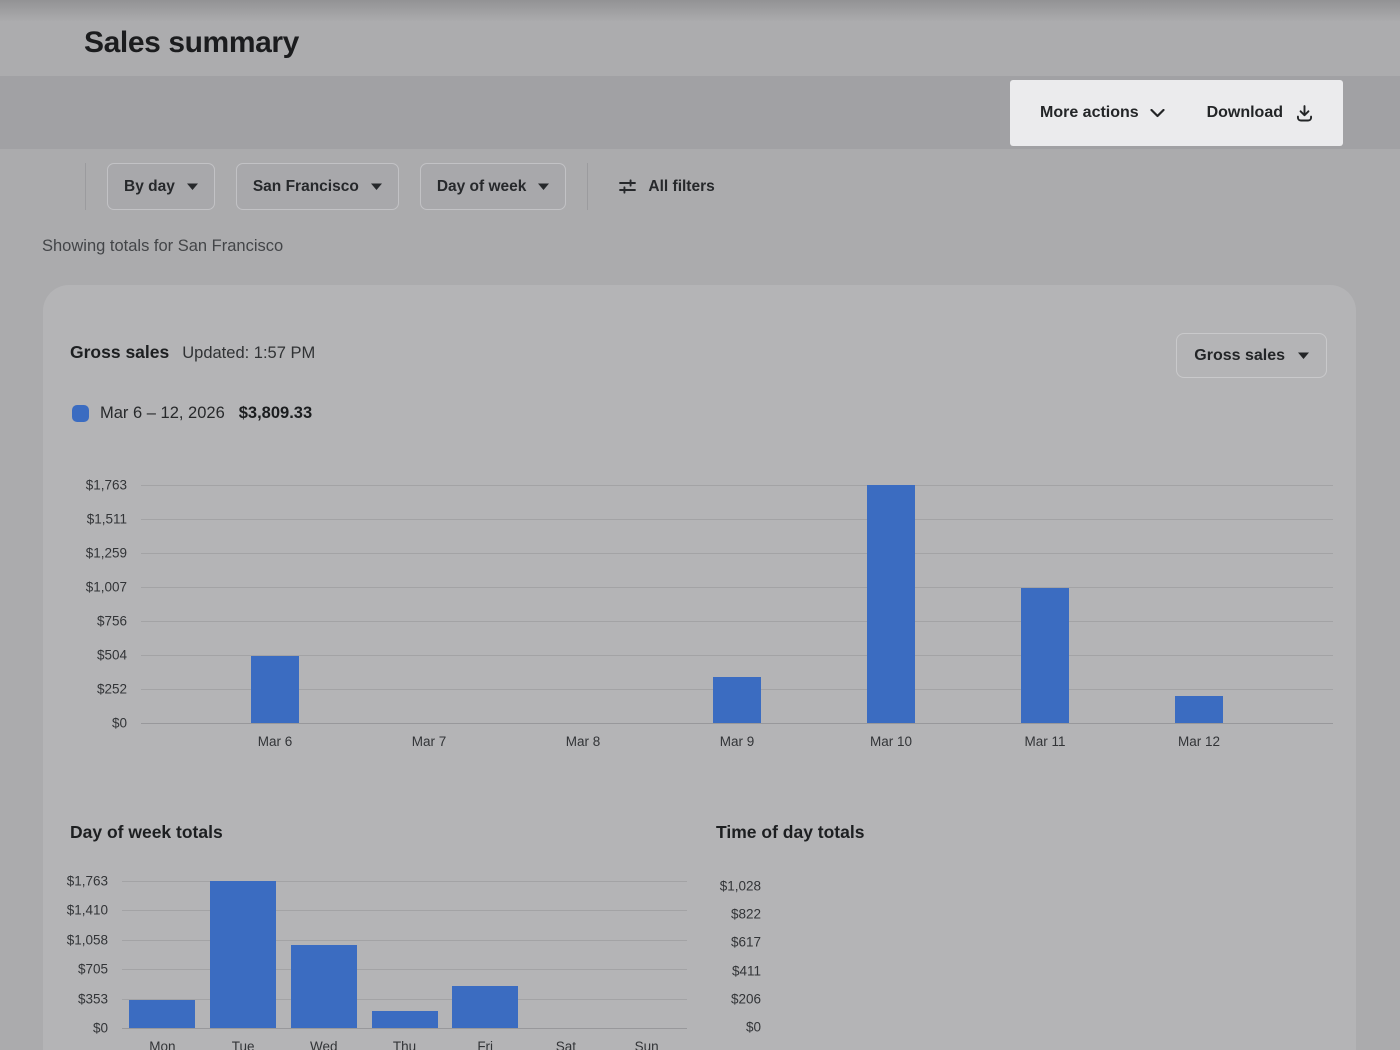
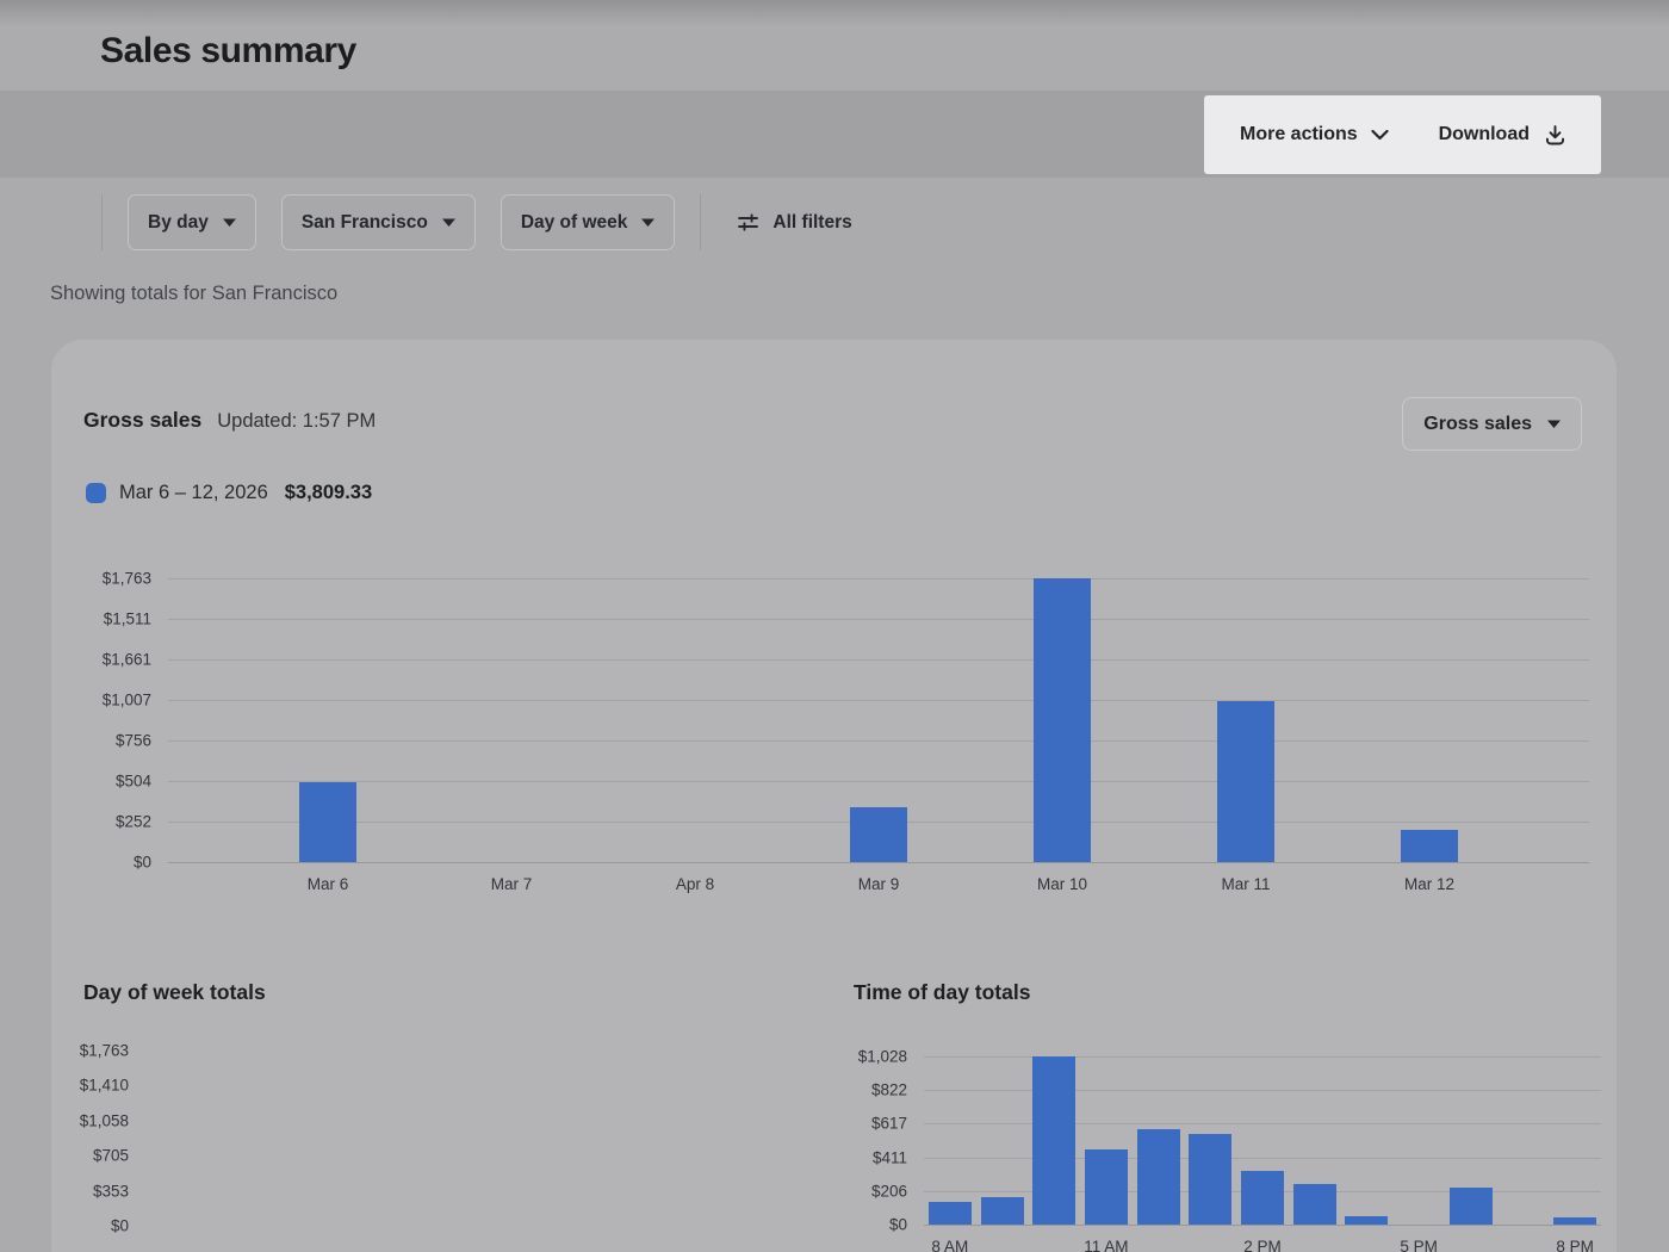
  Sales summary
  More actions
  Download
  By day
  San Francisco
  Day of week
  All filters
  Showing totals for San Francisco
  Gross sales
  Updated: 1:57 PM
  Gross sales
  Mar 6 – 12, 2026
  $3,809.33
  $1,763
  $1,511
- $1,259
+ $1,661
  $1,007
  $756
  $504
  $252
  $0
  Mar 6
  Mar 7
- Mar 8
+ Apr 8
  Mar 9
  Mar 10
  Mar 11
  Mar 12
  Day of week totals
  $1,763
  $1,410
  $1,058
  $705
  $353
  $0
- Mon
- Tue
- Wed
- Thu
- Fri
- Sat
- Sun
  Time of day totals
  $1,028
  $822
  $617
  $411
  $206
  $0
+ 8 AM
+ 11 AM
+ 2 PM
+ 5 PM
+ 8 PM
